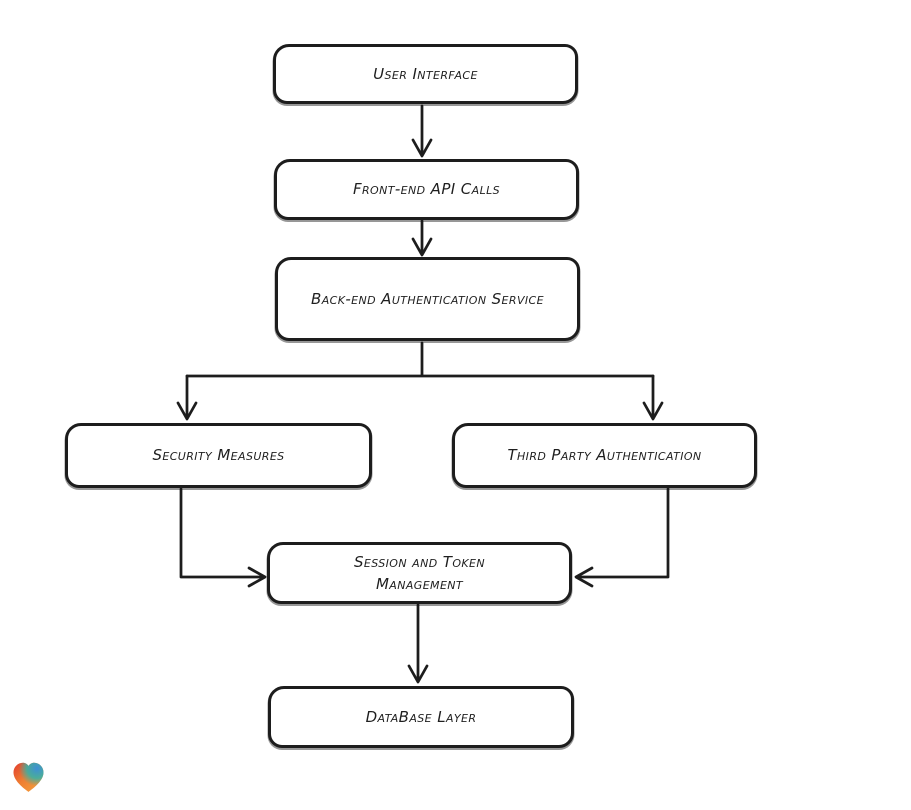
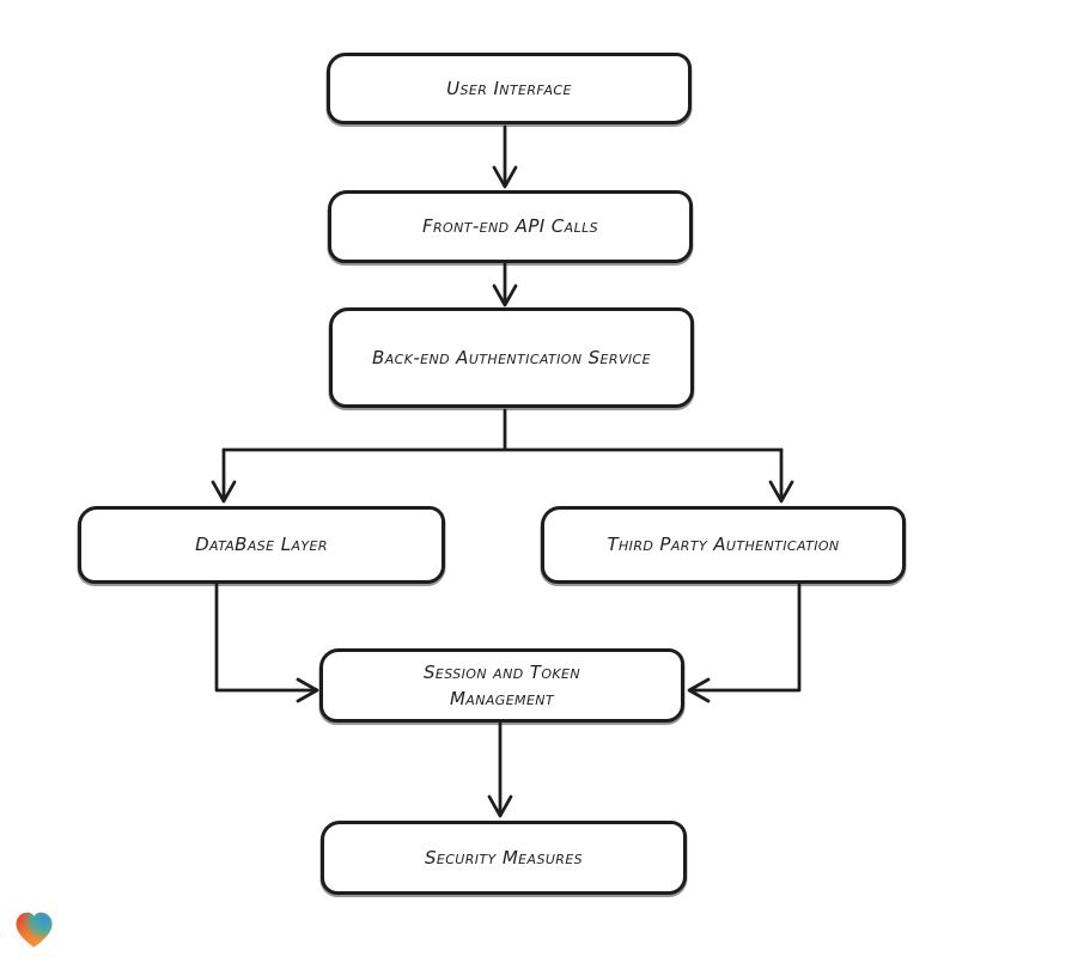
  User Interface
  Front-end API Calls
  Back-end Authentication Service
- Security Measures
+ DataBase Layer
  Third Party Authentication
  Session and Token Management
- DataBase Layer
+ Security Measures
